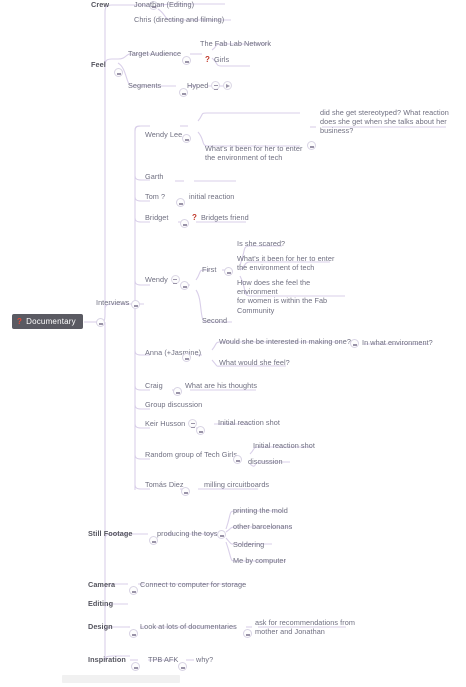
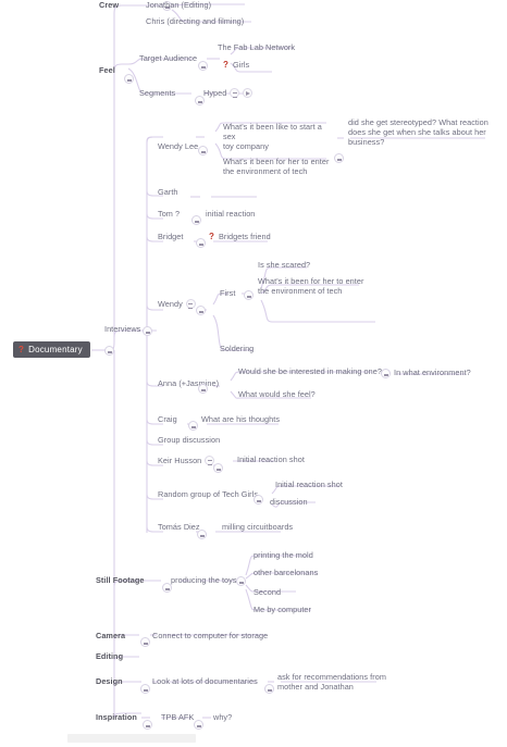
  ?
  Documentary
  Crew
  Jonathan (Editing)
  Chris (directing and filming)
  Feel
  Target Audience
  The Fab Lab Network
  ?
  Girls
  Segments
  Hyped
  Interviews
  Wendy Lee
+ What's it been like to start a sex
+ toy company
  did she get stereotyped? What reaction
  does she get when she talks about her
  business?
  What's it been for her to enter
  the environment of tech
  Garth
  Tom ?
  initial reaction
  Bridget
  ?
  Bridgets friend
  Wendy
  First
  Is she scared?
  What's it been for her to enter
  the environment of tech
- How does she feel the environment
- for women is within the Fab
- Community
- Second
+ Soldering
  Anna (+Jasine)
  Would she be interested in making one?
  In what environment?
  What would she feel?
  Craig
  What are his thoughts
  Group discussion
  Keir Husson
  Initial reaction shot
  Random group of Tech Girl
  Initial reaction shot
  discussion
  Tomás Diez
  milling circuitboards
  Still Footage
  producing the toys
  printing the mold
  other barcelonans
- Soldering
+ Second
  Me by computer
  Camera
  Connect to computer for storage
  Editing
  Design
  Look at lots of documentaries
  ask for recommendations from
  mother and Jonathan
  Inspiration
  TPB AFK
  why?
